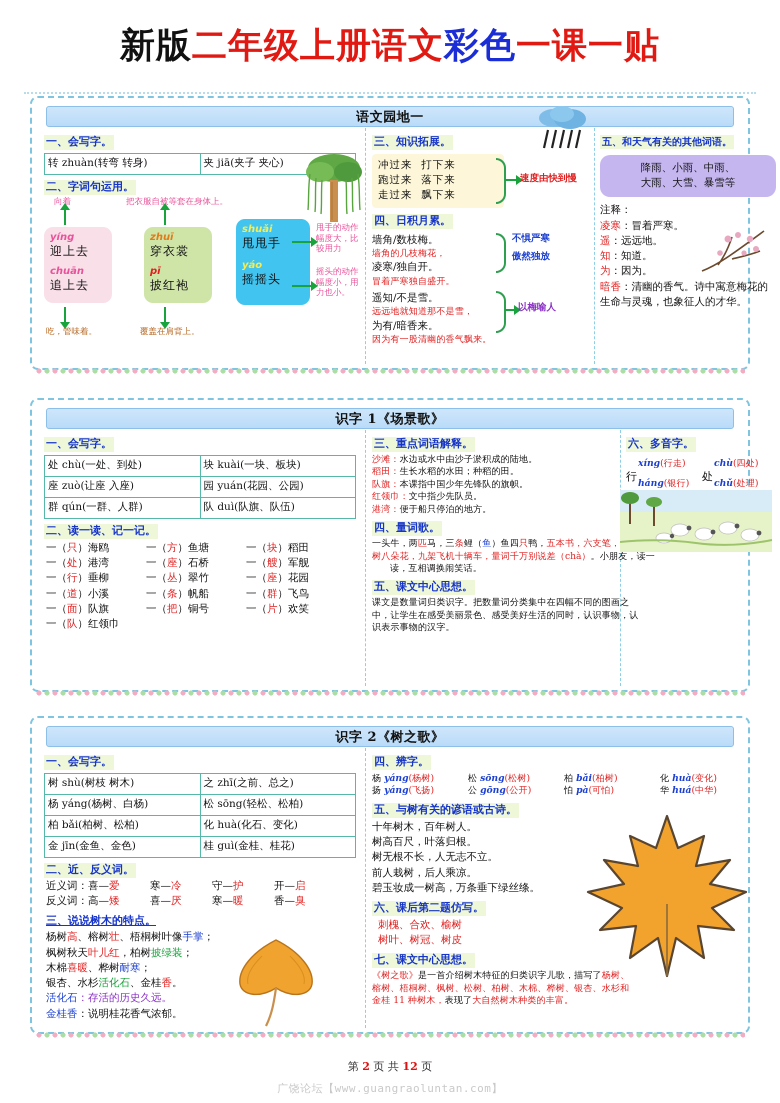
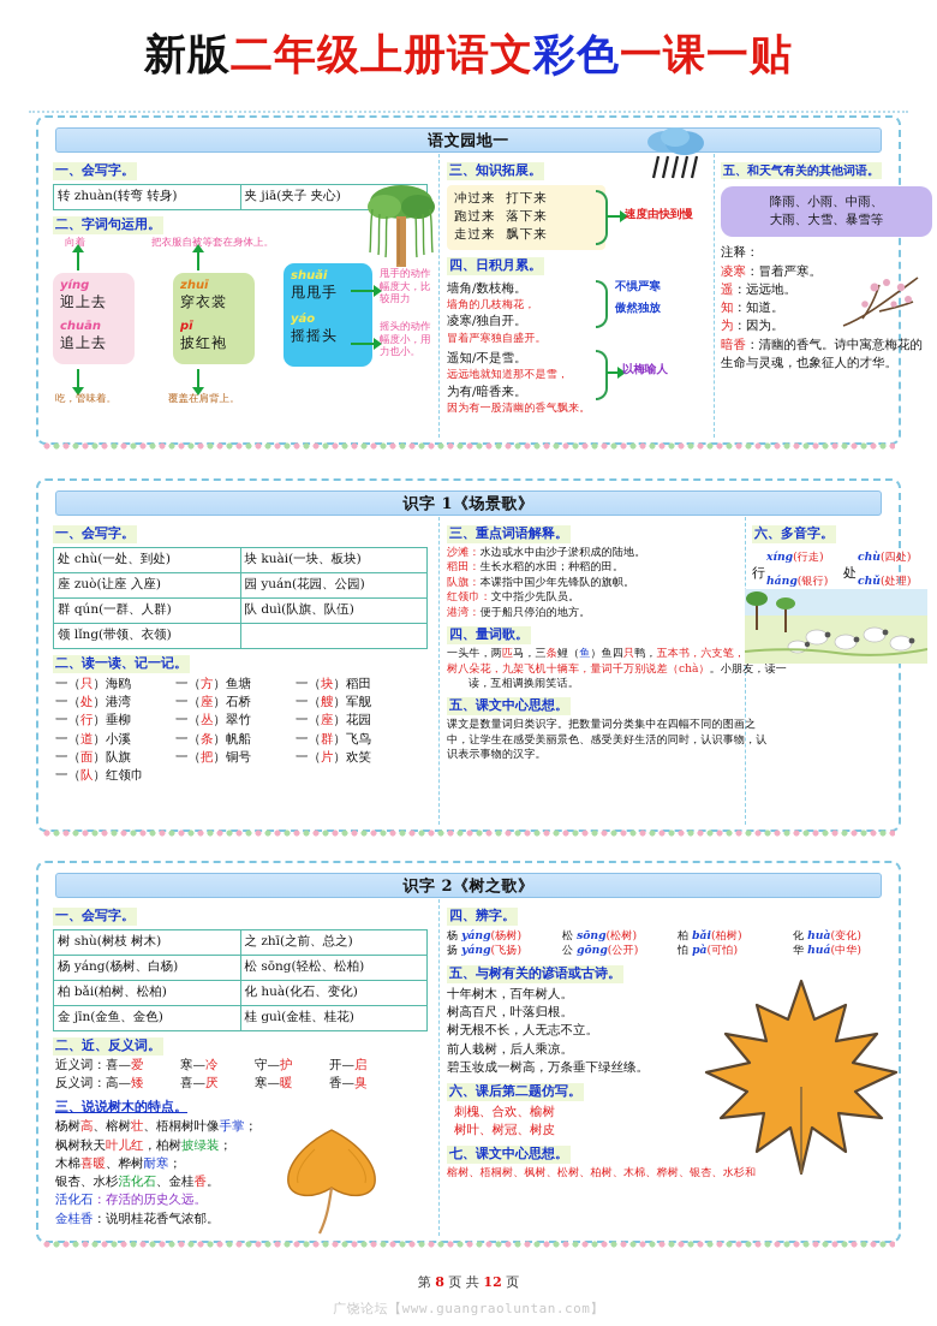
  新版二年级上册语文彩色一课一贴
  语文园地一
  一、会写字。
  转 zhuàn(转弯 转身)	夹 jiā(夹子 夹心)
  二、字词句运用。
  向着
  yíng
  迎上去
  chuān
  追上去
  吃，管味着。
  把衣服自被等套在身体上。
  zhuī
  穿衣裳
  pī
  披红袍
  覆盖在肩背上。
  shuǎi
  甩甩手
  yáo
  摇摇头
  甩手的动作幅度大，比较用力
  摇头的动作幅度小，用力也小。
  三、知识拓展。
  冲过来 打下来
  跑过来 落下来
  走过来 飘下来
  速度由快到慢
  四、日积月累。
  墙角/数枝梅。
  墙角的几枝梅花，
  凌寒/独自开。
  冒着严寒独自盛开。
  不惧严寒
  傲然独放
  遥知/不是雪。
  远远地就知道那不是雪，
  为有/暗香来。
  因为有一股清幽的香气飘来。
  以梅喻人
  五、和天气有关的其他词语。
  降雨、小雨、中雨、
  大雨、大雪、暴雪等
  注释：
  凌寒：冒着严寒。
  遥：远远地。
  知：知道。
  为：因为。
  暗香：清幽的香气。诗中寓意梅花的生命与灵魂，也象征人的才华。
  识字 1《场景歌》
  一、会写字。
  处 chù(一处、到处)	块 kuài(一块、板块)
  座 zuò(让座 入座)	园 yuán(花园、公园)
  群 qún(一群、人群)	队 duì(队旗、队伍)
+ 领 lǐng(带领、衣领)
  二、读一读、记一记。
  一（只）海鸥 一（方）鱼塘 一（块）稻田
  一（处）港湾 一（座）石桥 一（艘）军舰
  一（行）垂柳 一（丛）翠竹 一（座）花园
  一（道）小溪 一（条）帆船 一（群）飞鸟
  一（面）队旗 一（把）铜号 一（片）欢笑
  一（队）红领巾
  三、重点词语解释。
  沙滩：水边或水中由沙子淤积成的陆地。
  稻田：生长水稻的水田；种稻的田。
  队旗：本课指中国少年先锋队的旗帜。
  红领巾：文中指少先队员。
  港湾：便于船只停泊的地方。
  四、量词歌。
  一头牛，两匹马，三条鲤（鱼）鱼四只鸭，五本书，六支笔，
  树八朵花，九架飞机十辆车，量词千万别说差（chà）。小朋友，读一
  读，互相调换闹笑话。
  五、课文中心思想。
  课文是数量词归类识字。把数量词分类集中在四幅不同的图画之
  中，让学生在感受美丽景色、感受美好生活的同时，认识事物，认
  识表示事物的汉字。
  六、多音字。
  行
  xíng(行走)
  háng(银行)
  处
  chù(四处)
  chǔ(处理)
  识字 2《树之歌》
  一、会写字。
  树 shù(树枝 树木)	之 zhī(之前、总之)
  杨 yáng(杨树、白杨)	松 sōng(轻松、松柏)
  柏 bǎi(柏树、松柏)	化 huà(化石、变化)
  金 jīn(金鱼、金色)	桂 guì(金桂、桂花)
  二、近、反义词。
  近义词：喜—爱 寒—冷 守—护 开—启
  反义词：高—矮 喜—厌 寒—暖 香—臭
  三、说说树木的特点。
  杨树高、榕树壮、梧桐树叶像手掌；
  枫树秋天叶儿红，柏树披绿装；
  木棉喜暖、桦树耐寒；
  银杏、水杉活化石、金桂香。
  活化石：存活的历史久远。
  金桂香：说明桂花香气浓郁。
  四、辨字。
  杨 yáng(杨树) 松 sōng(松树) 柏 bǎi(柏树) 化 huà(变化)
  扬 yáng(飞扬) 公 gōng(公开) 怕 pà(可怕) 华 huá(中华)
  五、与树有关的谚语或古诗。
  十年树木，百年树人。
  树高百尺，叶落归根。
  树无根不长，人无志不立。
  前人栽树，后人乘凉。
  碧玉妆成一树高，万条垂下绿丝绦。
  六、课后第二题仿写。
  刺槐、合欢、榆树
  树叶、树冠、树皮
  七、课文中心思想。
- 《树之歌》是一首介绍树木特征的归类识字儿歌，描写了杨树、
  榕树、梧桐树、枫树、松树、柏树、木棉、桦树、银杏、水杉和
- 金桂 11 种树木，表现了大自然树木种类的丰富。
- 第 2 页 共 12 页
+ 第 8 页 共 12 页
  广饶论坛【www.guangraoluntan.com】
